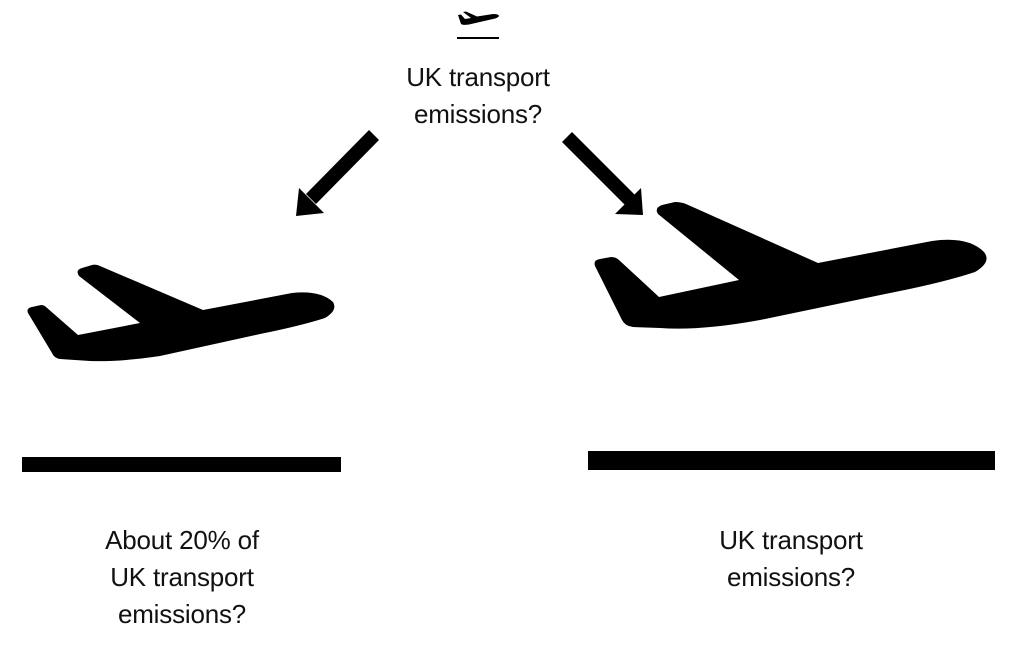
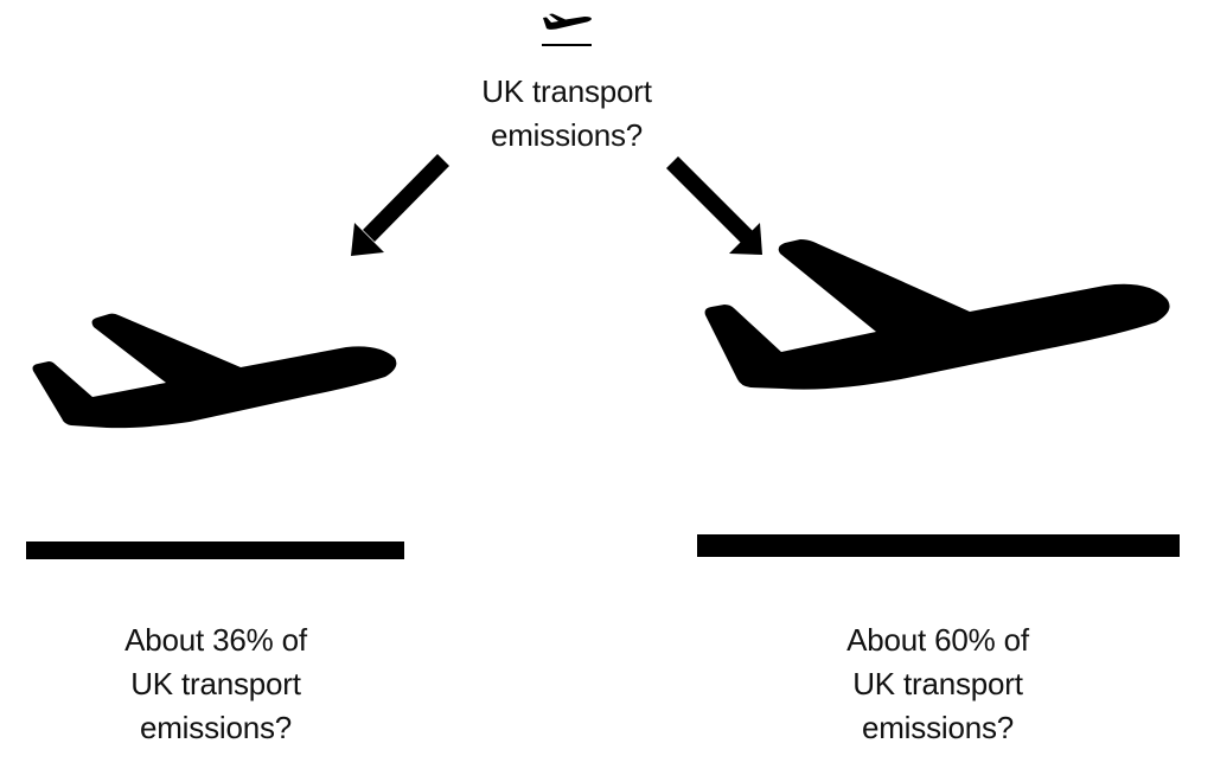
  UK transport
  emissions?
- About 20% of
+ About 36% of
  UK transport
  emissions?
+ About 60% of
  UK transport
  emissions?
